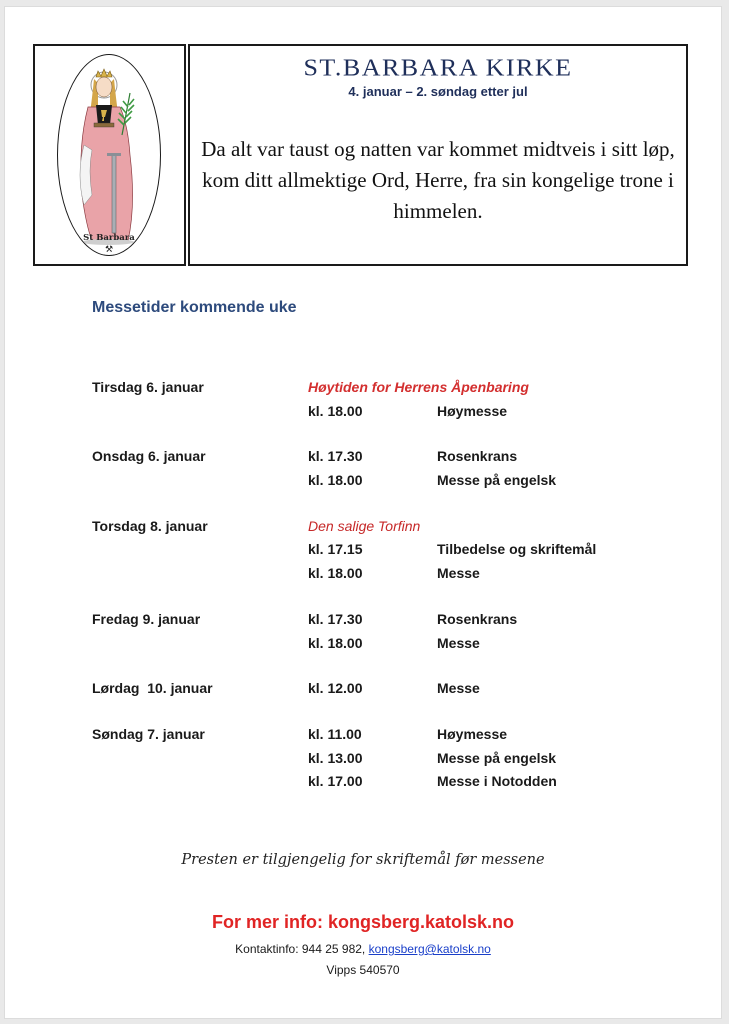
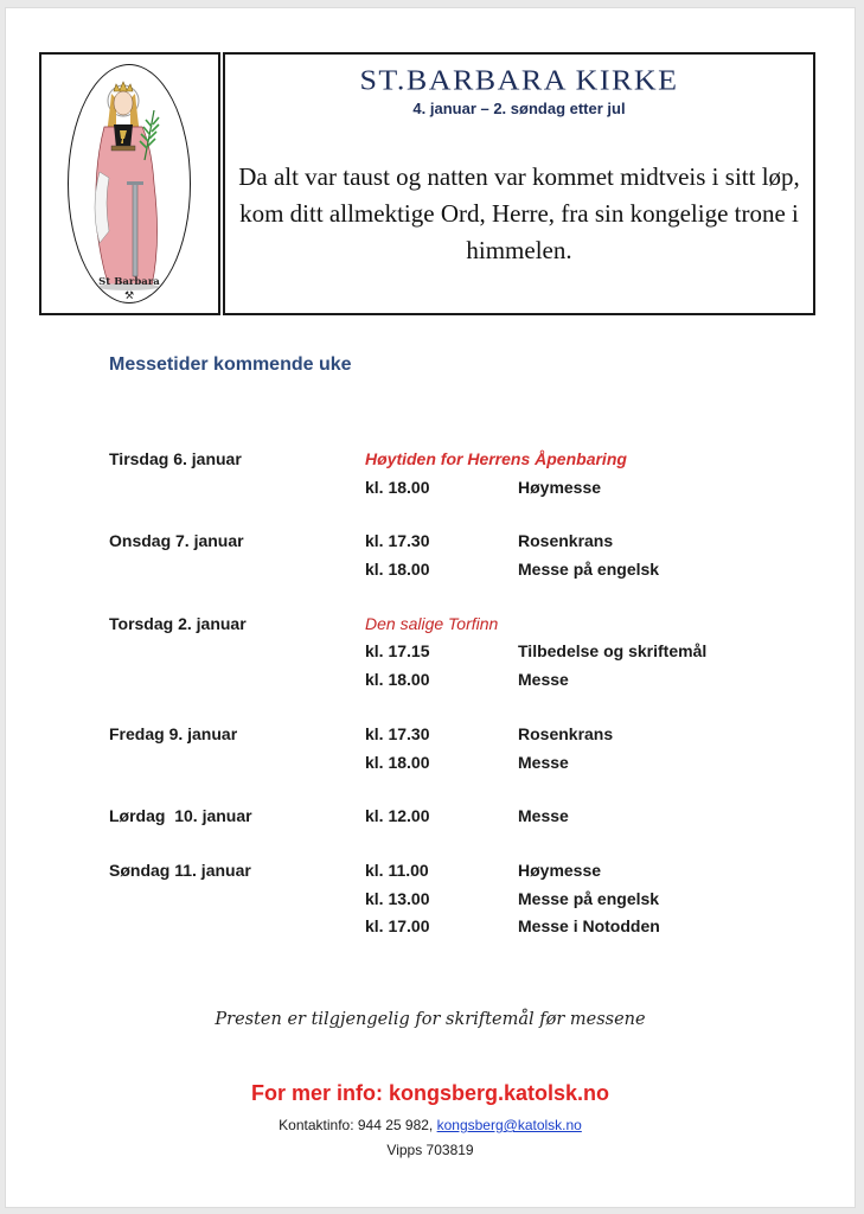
  St Barbara
  ⚒
  ST.BARBARA KIRKE
  4. januar – 2. søndag etter jul
  Da alt var taust og natten var kommet midtveis i sitt løp, kom ditt allmektige Ord, Herre, fra sin kongelige trone i himmelen.
  Messetider kommende uke
  Tirsdag 6. januar
  Høytiden for Herrens Åpenbaring
  kl. 18.00
  Høymesse
- Onsdag 6. januar
+ Onsdag 7. januar
  kl. 17.30
  Rosenkrans
  kl. 18.00
  Messe på engelsk
- Torsdag 8. januar
+ Torsdag 2. januar
  Den salige Torfinn
  kl. 17.15
  Tilbedelse og skriftemål
  kl. 18.00
  Messe
  Fredag 9. januar
  kl. 17.30
  Rosenkrans
  kl. 18.00
  Messe
  Lørdag 10. januar
  kl. 12.00
  Messe
- Søndag 7. januar
+ Søndag 11. januar
  kl. 11.00
  Høymesse
  kl. 13.00
  Messe på engelsk
  kl. 17.00
  Messe i Notodden
  Presten er tilgjengelig for skriftemål før messene
  For mer info: kongsberg.katolsk.no
  Kontaktinfo: 944 25 982, kongsberg@katolsk.no
- Vipps 540570
+ Vipps 703819
